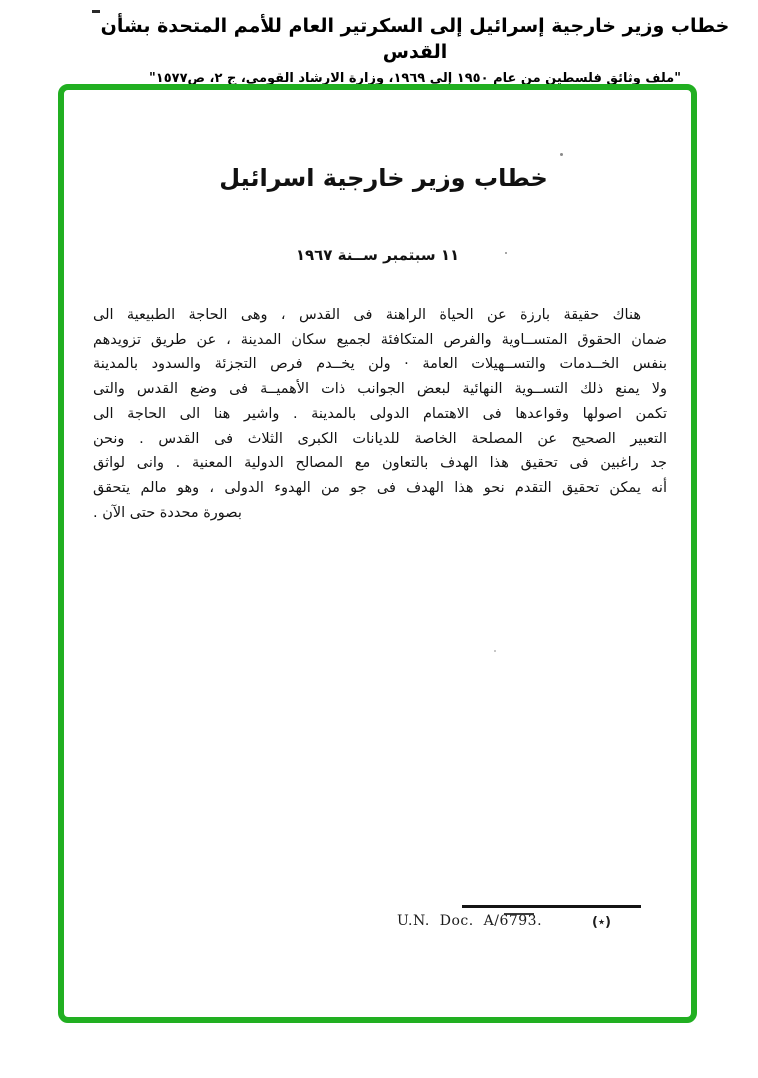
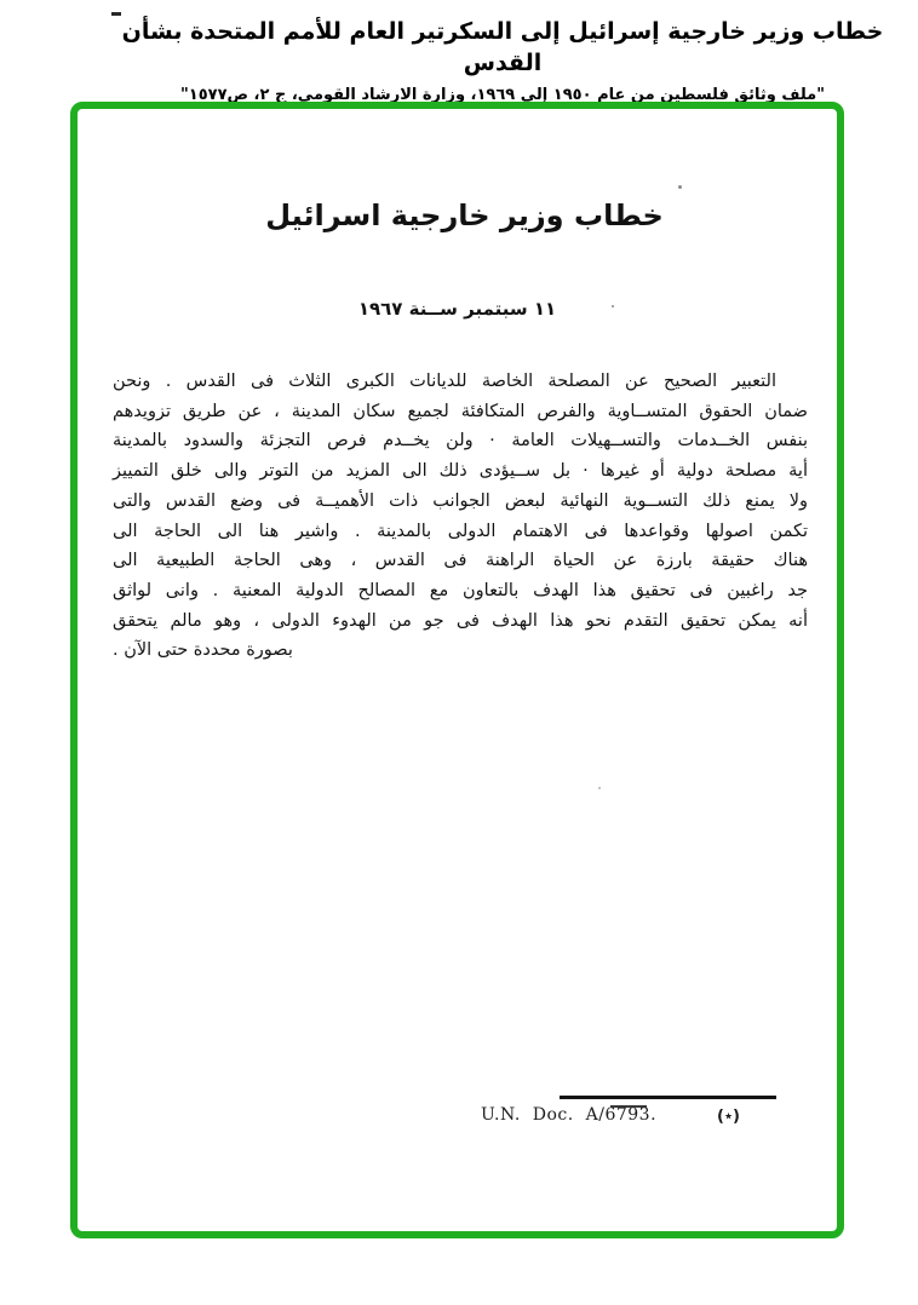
  خطاب وزير خارجية إسرائيل إلى السكرتير العام للأمم المتحدة بشأن القدس
  "ملف وثائق فلسطين من عام ١٩٥٠ إلى ١٩٦٩، وزارة الارشاد القومي، ج ٢، ص١٥٧٧"
  خطاب وزير خارجية اسرائيل
  ١١ سبتمبر ســنة ١٩٦٧
- هناك حقيقة بارزة عن الحياة الراهنة فى القدس ، وهى الحاجة الطبيعية الى
+ التعبير الصحيح عن المصلحة الخاصة للديانات الكبرى الثلاث فى القدس . ونحن
  ضمان الحقوق المتســاوية والفرص المتكافئة لجميع سكان المدينة ، عن طريق تزويدهم
  بنفس الخــدمات والتســهيلات العامة · ولن يخــدم فرص التجزئة والسدود بالمدينة
+ أية مصلحة دولية أو غيرها · بل ســيؤدى ذلك الى المزيد من التوتر والى خلق التمييز
  ولا يمنع ذلك التســوية النهائية لبعض الجوانب ذات الأهميــة فى وضع القدس والتى
  تكمن اصولها وقواعدها فى الاهتمام الدولى بالمدينة . واشير هنا الى الحاجة الى
- التعبير الصحيح عن المصلحة الخاصة للديانات الكبرى الثلاث فى القدس . ونحن
+ هناك حقيقة بارزة عن الحياة الراهنة فى القدس ، وهى الحاجة الطبيعية الى
  جد راغبين فى تحقيق هذا الهدف بالتعاون مع المصالح الدولية المعنية . وانى لواثق
  أنه يمكن تحقيق التقدم نحو هذا الهدف فى جو من الهدوء الدولى ، وهو مالم يتحقق
  بصورة محددة حتى الآن .
  U.N. Doc. A/6793.
  (٭)
